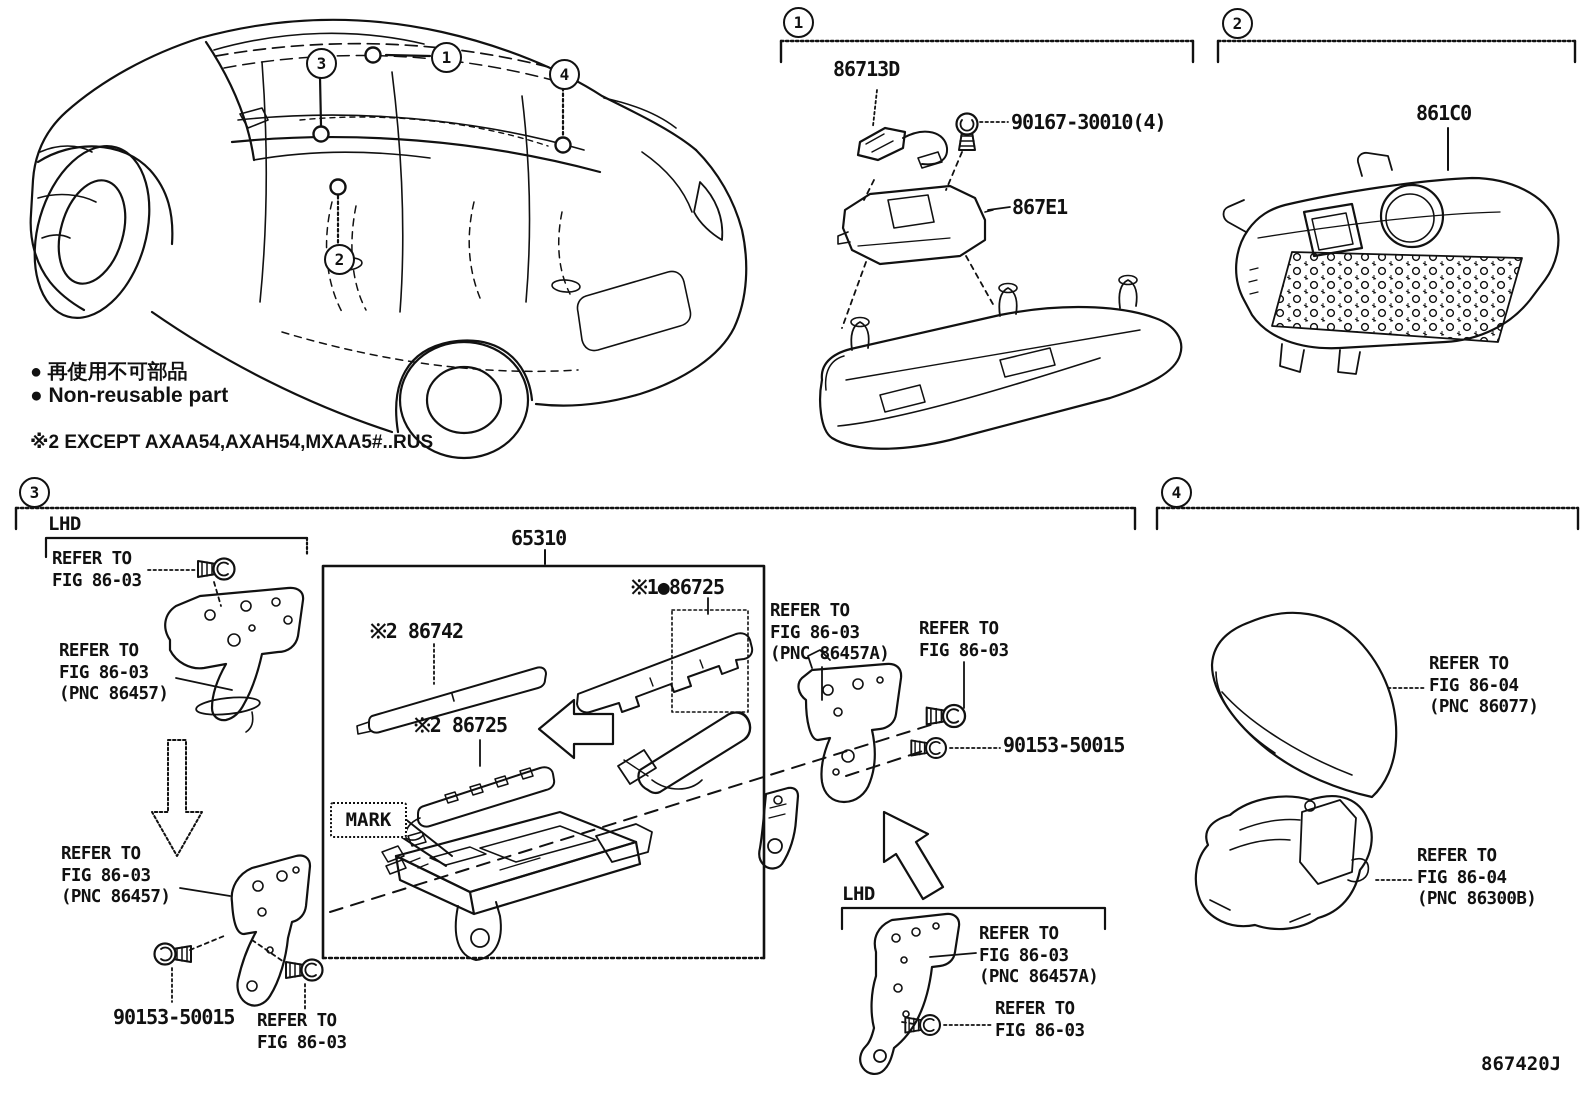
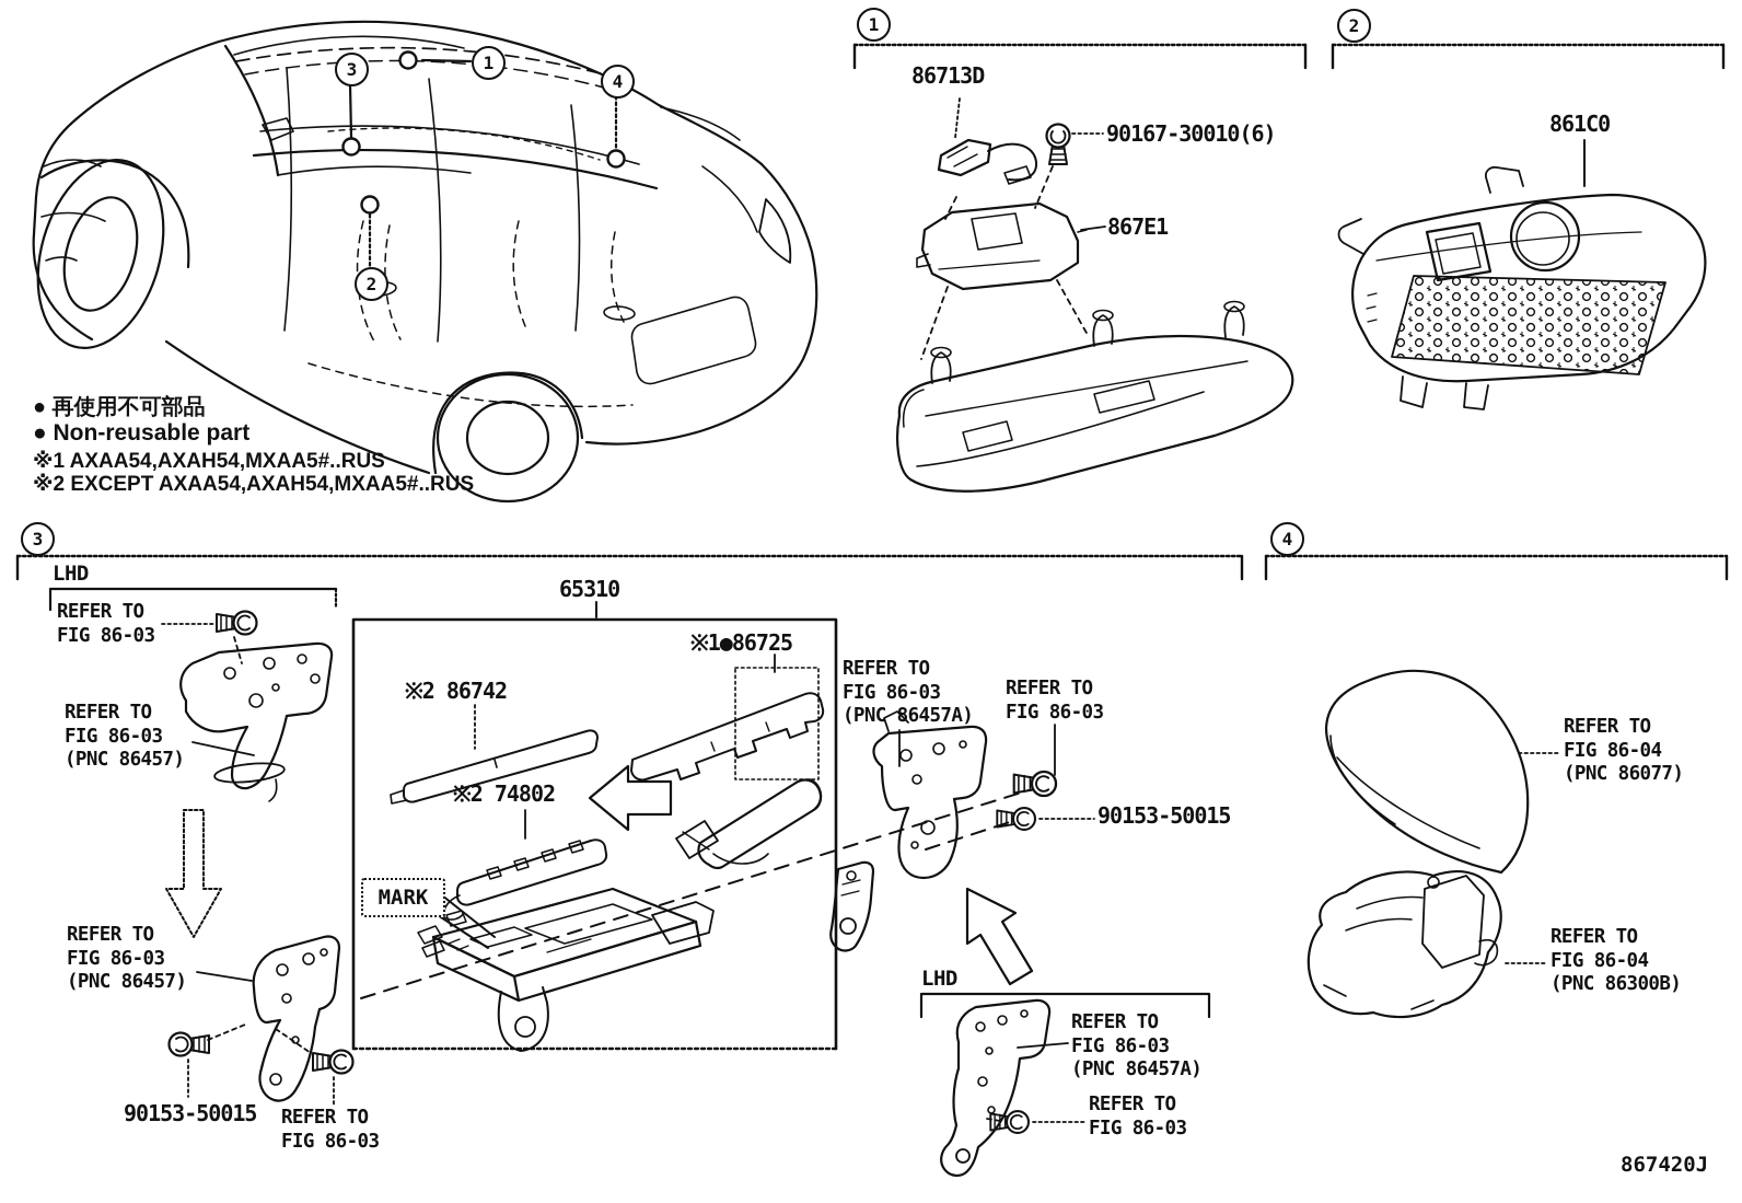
  1
  2
  3
  4
  1
  2
  3
  4
  ● 再使用不可部品
  ● Non-reusable part
+ ※1 AXAA54,AXAH54,MXAA5#..RUS
  ※2 EXCEPT AXAA54,AXAH54,MXAA5#..RUS
  86713D
- 90167-30010(4)
+ 90167-30010(6)
  867E1
  861C0
  LHD
  REFER TO
  FIG 86-03
  REFER TO
  FIG 86-03
  (PNC 86457)
  REFER TO
  FIG 86-03
  (PNC 86457)
  REFER TO
  FIG 86-03
  90153-50015
  65310
  ※1●86725
  ※2 86742
- ※2 86725
+ ※2 74802
  MARK
  REFER TO
  FIG 86-03
  (PNC 86457A)
  REFER TO
  FIG 86-03
  90153-50015
  LHD
  REFER TO
  FIG 86-03
  (PNC 86457A)
  REFER TO
  FIG 86-03
  REFER TO
  FIG 86-04
  (PNC 86077)
  REFER TO
  FIG 86-04
  (PNC 86300B)
  867420J
